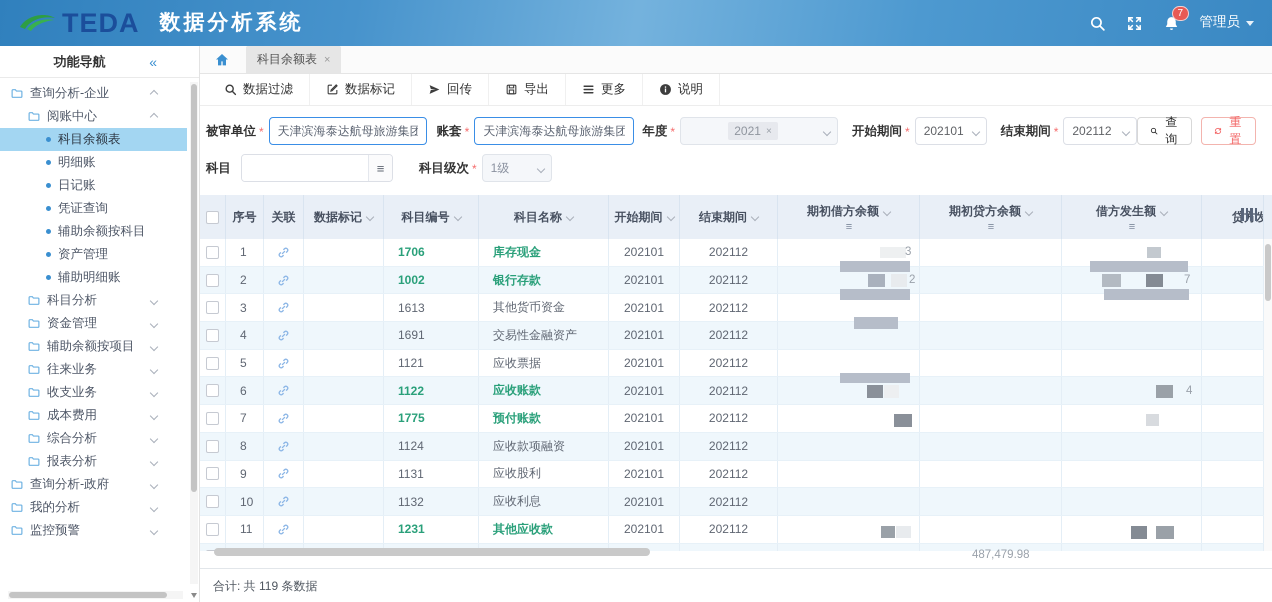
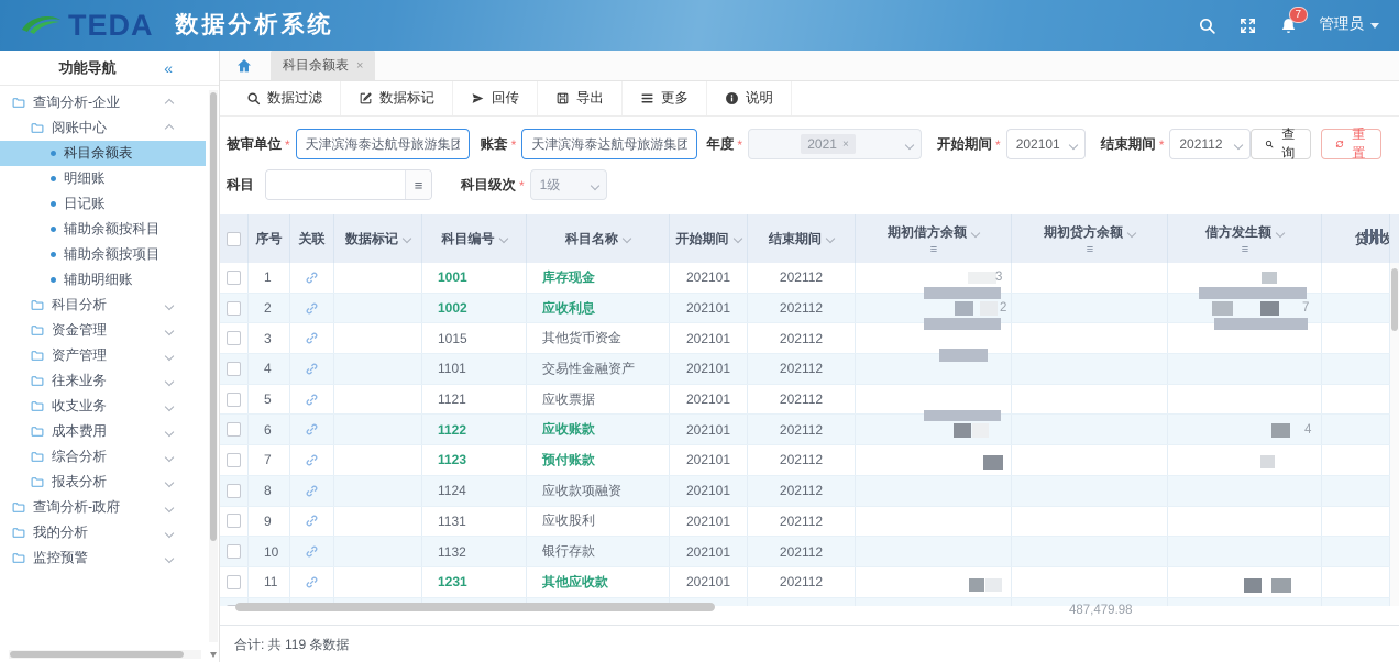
  TEDA
  数据分析系统
  7
  管理员
  功能导航
  «
  查询分析-企业
  阅账中心
  科目余额表
  明细账
  日记账
- 凭证查询
  辅助余额按科目
- 资产管理
+ 辅助余额按项目
  辅助明细账
  科目分析
  资金管理
- 辅助余额按项目
+ 资产管理
  往来业务
  收支业务
  成本费用
  综合分析
  报表分析
  查询分析-政府
  我的分析
  监控预警
  科目余额表
  ×
  数据过滤
  数据标记
  回传
  导出
  更多
  说明
  被审单位
  *
  天津滨海泰达航母旅游集团
  账套
  *
  天津滨海泰达航母旅游集团
  年度
  *
  2021
  ×
  开始期间
  *
  202101
  结束期间
  *
  202112
  查询
  重置
  科目
  ≡
  科目级次
  *
  1级
  序号
  关联
  数据标记
  科目编号
  科目名称
  开始期间
  结束期间
  期初借方余额
  ≡
  期初贷方余额
  ≡
  借方发生额
  ≡
  1
- 1706
+ 1001
  库存现金
  202101
  202112
  2
  1002
- 银行存款
+ 应收利息
  202101
  202112
  3
- 1613
+ 1015
  其他货币资金
  202101
  202112
  4
- 1691
+ 1101
  交易性金融资产
  202101
  202112
  5
  1121
  应收票据
  202101
  202112
  6
  1122
  应收账款
  202101
  202112
  7
- 1775
+ 1123
  预付账款
  202101
  202112
  8
  1124
  应收款项融资
  202101
  202112
  9
  1131
  应收股利
  202101
  202112
  10
  1132
- 应收利息
+ 银行存款
  202101
  202112
  11
  1231
  其他应收款
  202101
  202112
  合计: 共 119 条数据
  3
  2
  7
  4
  487,479.98
